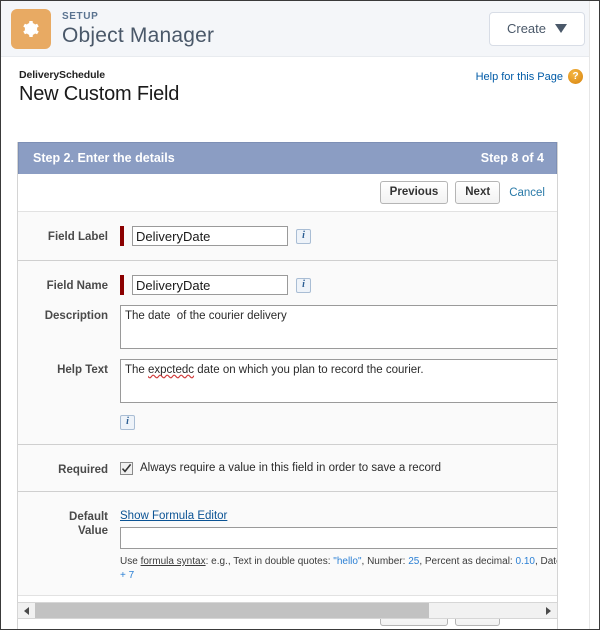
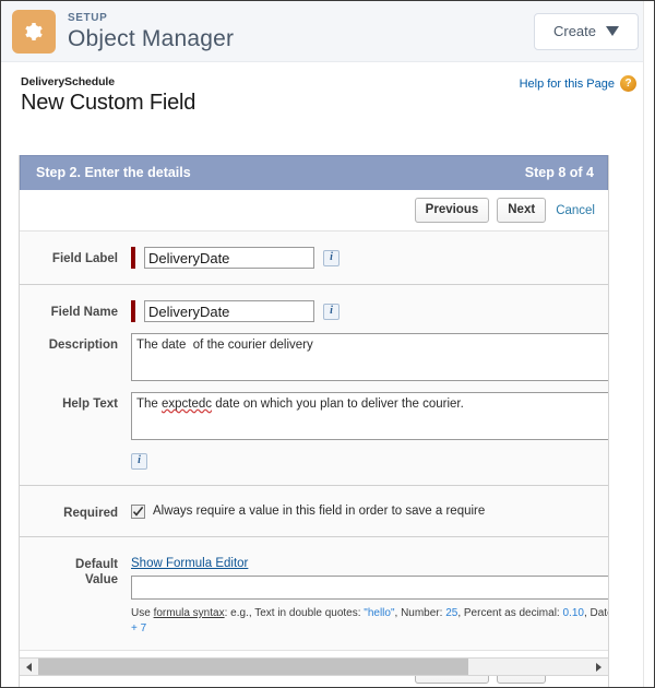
  SETUP
  Object Manager
  Create
  DeliverySchedule
  New Custom Field
  Help for this Page
  ?
  Step 2. Enter the details
  Step 8 of 4
  Previous
  Next
  Cancel
  Field Label
  DeliveryDate
  i
  Field Name
  DeliveryDate
  i
  Description
  The date of the courier delivery
  Help Text
- The expctedc date on which you plan to record the courier.
+ The expctedc date on which you plan to deliver the courier.
  i
  Required
- Always require a value in this field in order to save a record
+ Always require a value in this field in order to save a require
  Default
  Value
  Show Formula Editor
  Use formula syntax: e.g., Text in double quotes: "hello", Number: 25, Percent as decimal: 0.10, Dat
  + 7
